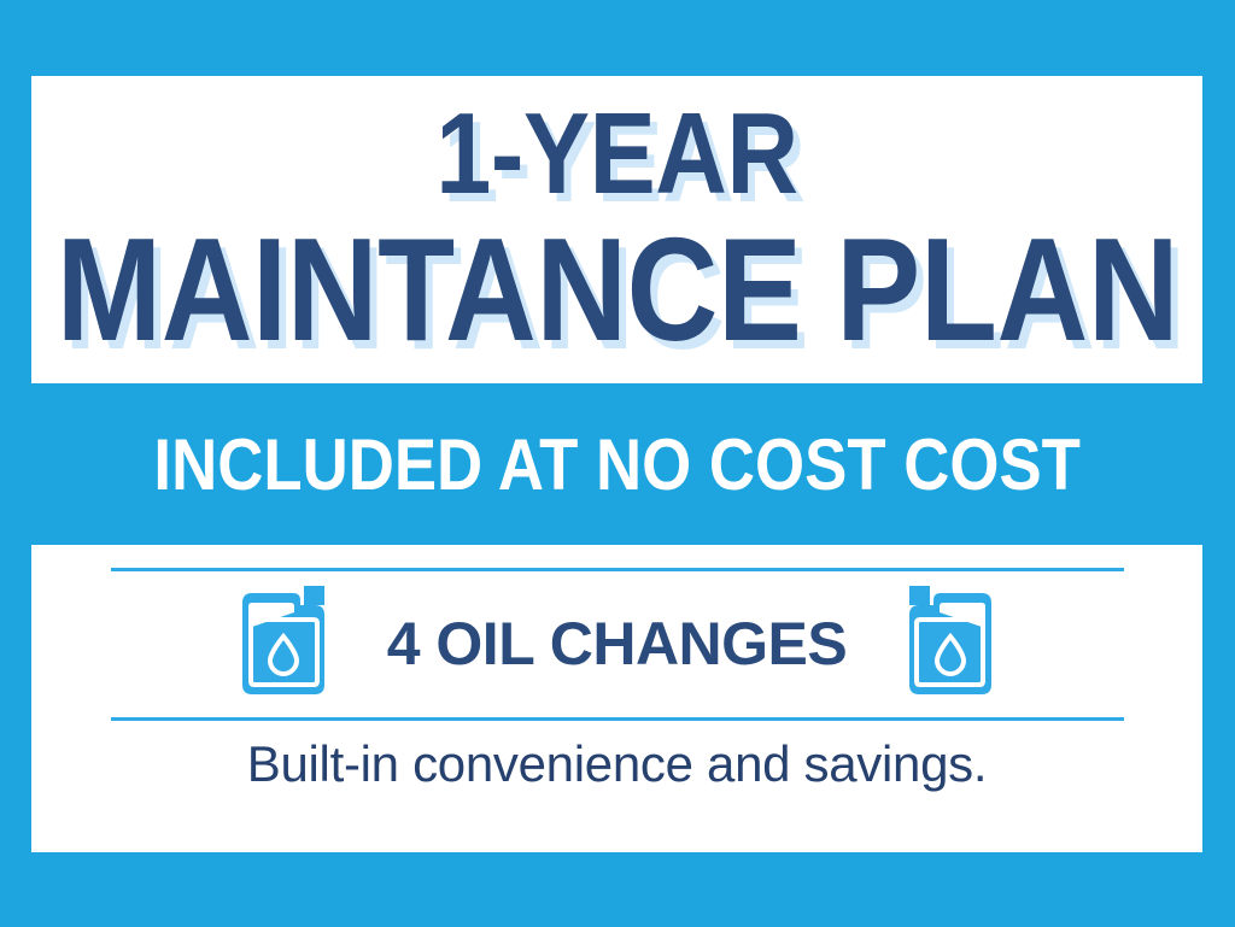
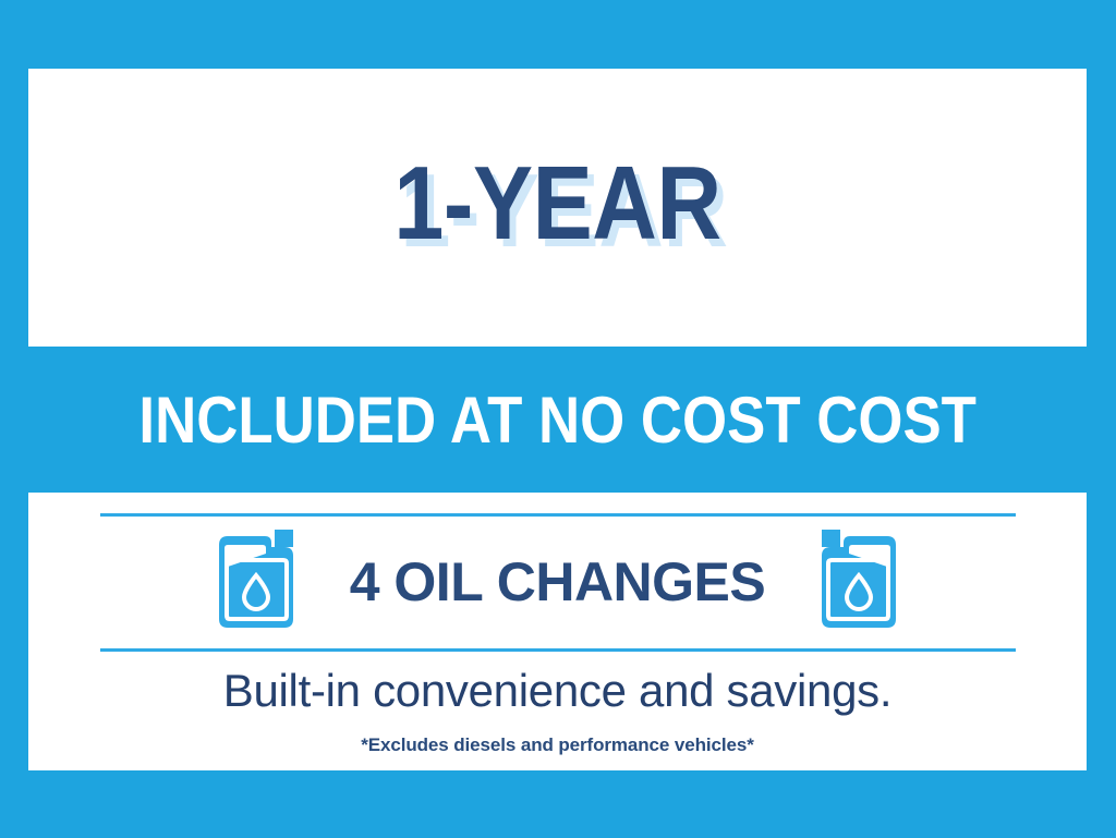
  1-YEAR
- MAINTANCE PLAN
  INCLUDED AT NO COST COST
  4 OIL CHANGES
  Built-in convenience and savings.
+ *Excludes diesels and performance vehicles*
